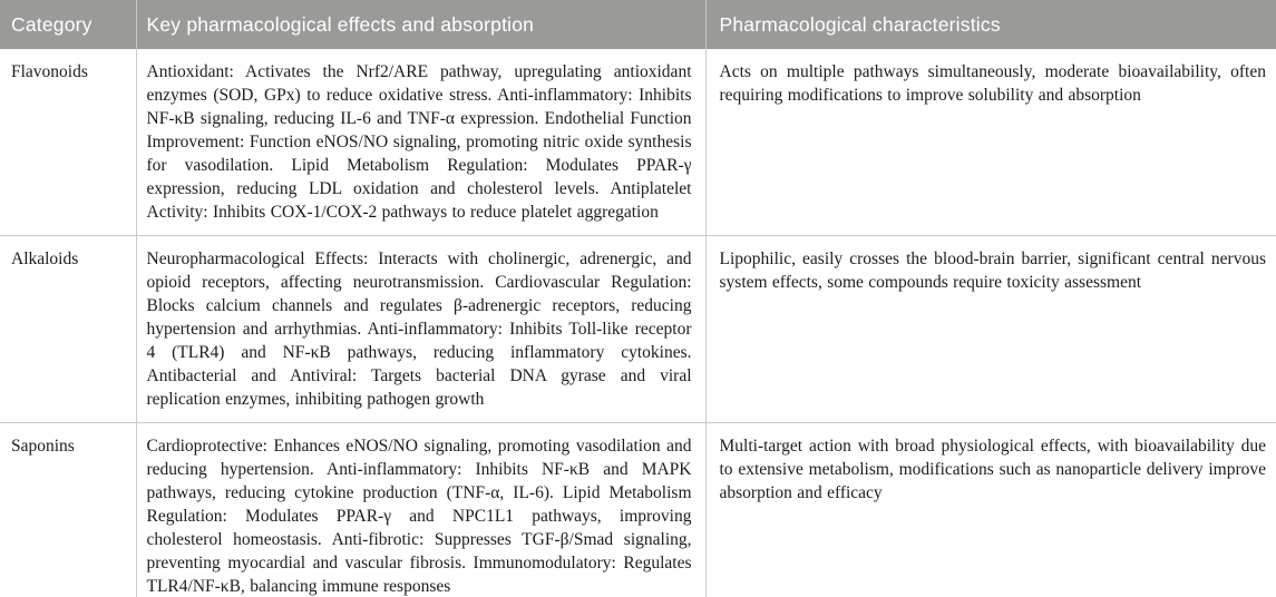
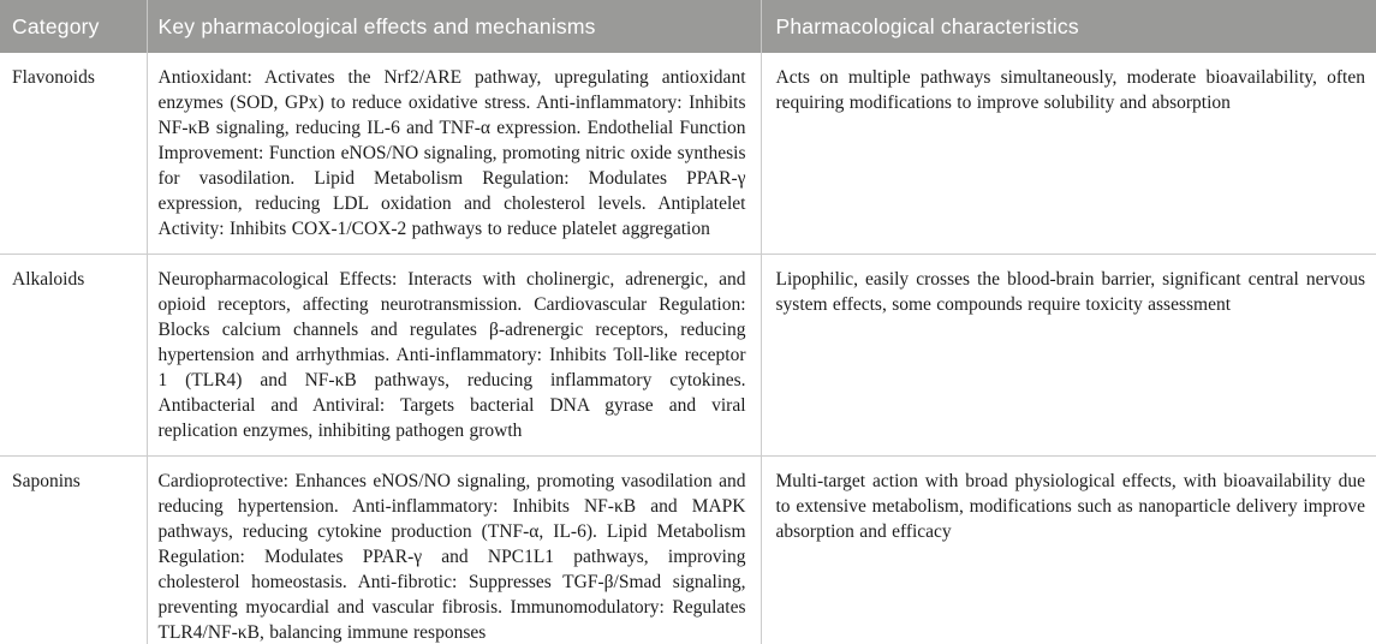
- Category	Key pharmacological effects and absorption	Pharmacological characteristics
+ Category	Key pharmacological effects and mechanisms	Pharmacological characteristics
  Flavonoids	Antioxidant: Activates the Nrf2/ARE pathway, upregulating antioxidant enzymes (SOD, GPx) to reduce oxidative stress. Anti-inflammatory: Inhibits NF-κB signaling, reducing IL-6 and TNF-α expression. Endothelial Function Improvement: Function eNOS/NO signaling, promoting nitric oxide synthesis for vasodilation. Lipid Metabolism Regulation: Modulates PPAR-γ expression, reducing LDL oxidation and cholesterol levels. Antiplatelet Activity: Inhibits COX-1/COX-2 pathways to reduce platelet aggregation	Acts on multiple pathways simultaneously, moderate bioavailability, often requiring modifications to improve solubility and absorption
- Alkaloids	Neuropharmacological Effects: Interacts with cholinergic, adrenergic, and opioid receptors, affecting neurotransmission. Cardiovascular Regulation: Blocks calcium channels and regulates β-adrenergic receptors, reducing hypertension and arrhythmias. Anti-inflammatory: Inhibits Toll-like receptor 4 (TLR4) and NF-κB pathways, reducing inflammatory cytokines. Antibacterial and Antiviral: Targets bacterial DNA gyrase and viral replication enzymes, inhibiting pathogen growth	Lipophilic, easily crosses the blood-brain barrier, significant central nervous system effects, some compounds require toxicity assessment
+ Alkaloids	Neuropharmacological Effects: Interacts with cholinergic, adrenergic, and opioid receptors, affecting neurotransmission. Cardiovascular Regulation: Blocks calcium channels and regulates β-adrenergic receptors, reducing hypertension and arrhythmias. Anti-inflammatory: Inhibits Toll-like receptor 1 (TLR4) and NF-κB pathways, reducing inflammatory cytokines. Antibacterial and Antiviral: Targets bacterial DNA gyrase and viral replication enzymes, inhibiting pathogen growth	Lipophilic, easily crosses the blood-brain barrier, significant central nervous system effects, some compounds require toxicity assessment
  Saponins	Cardioprotective: Enhances eNOS/NO signaling, promoting vasodilation and reducing hypertension. Anti-inflammatory: Inhibits NF-κB and MAPK pathways, reducing cytokine production (TNF-α, IL-6). Lipid Metabolism Regulation: Modulates PPAR-γ and NPC1L1 pathways, improving cholesterol homeostasis. Anti-fibrotic: Suppresses TGF-β/Smad signaling, preventing myocardial and vascular fibrosis. Immunomodulatory: Regulates TLR4/NF-κB, balancing immune responses	Multi-target action with broad physiological effects, with bioavailability due to extensive metabolism, modifications such as nanoparticle delivery improve absorption and efficacy
